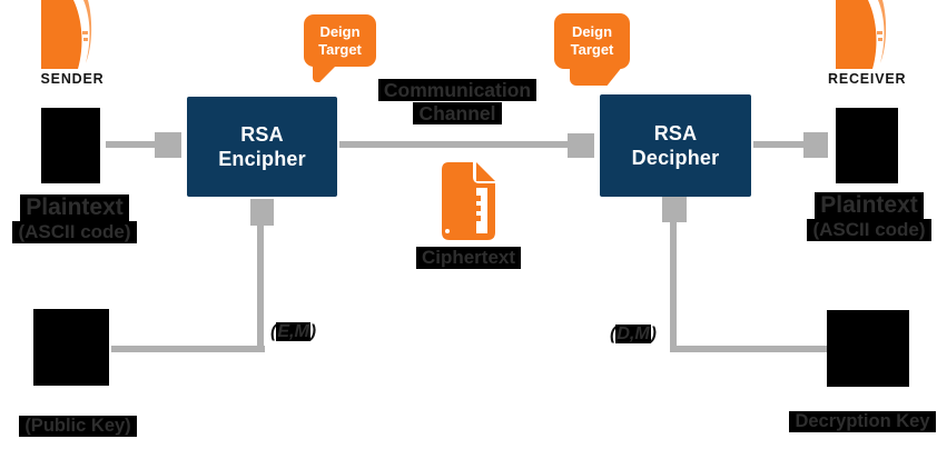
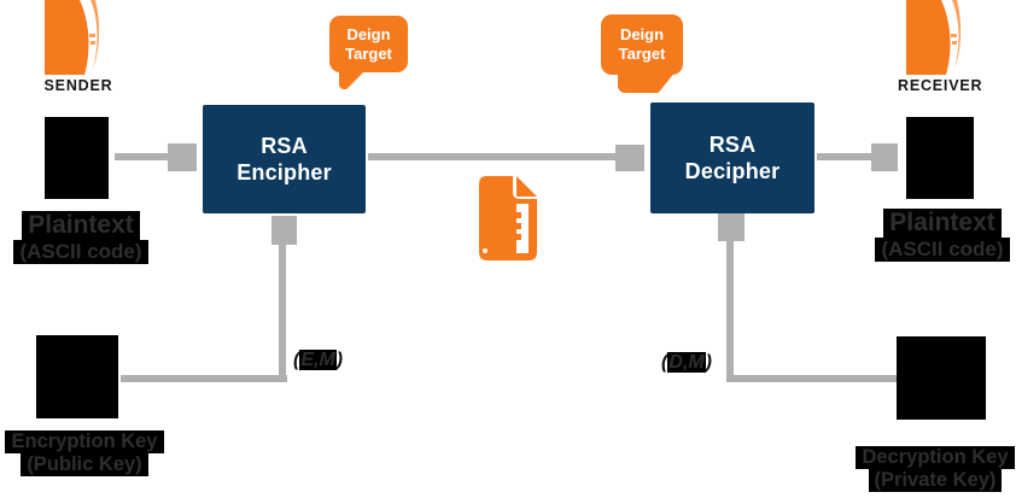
  SENDER
  Plaintext
  (ASCII code)
  RSA
  Encipher
  Deign
  Target
- Communication
- Channel
- Ciphertext
  Deign
  Target
  RSA
  Decipher
  RECEIVER
  Plaintext
  (ASCII code)
  (E,M)
+ Encryption Key
  (Public Key)
  (D,M)
  Decryption Key
+ (Private Key)
